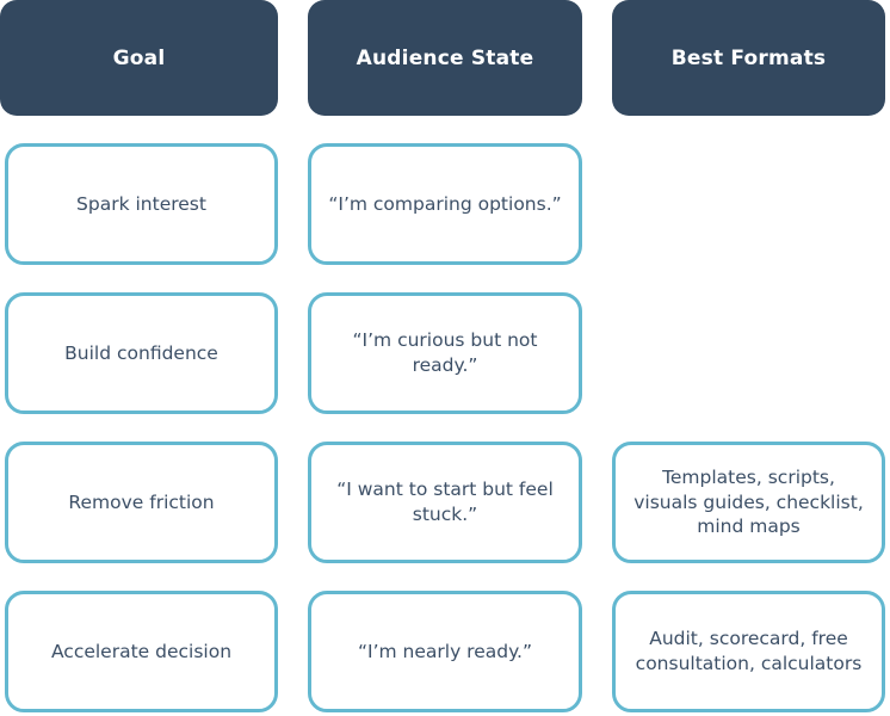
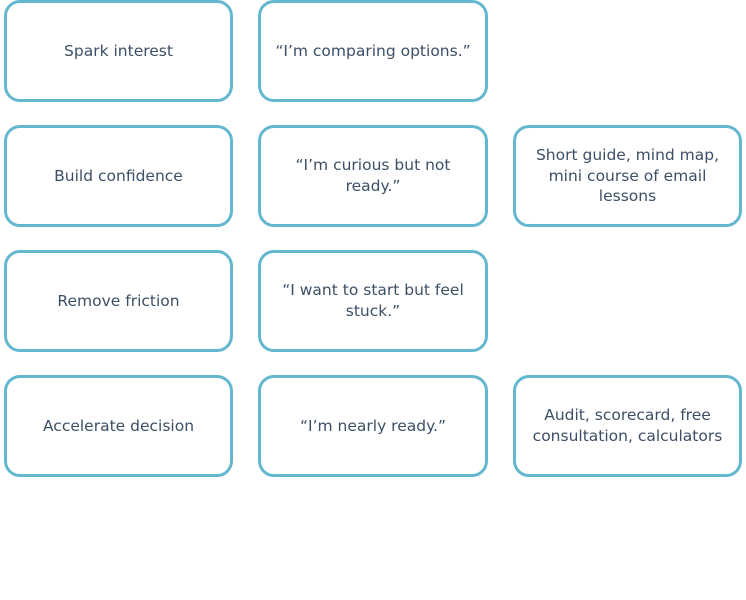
- Goal
- Audience State
- Best Formats
  Spark interest
  “I’m comparing options.”
  Build confidence
  “I’m curious but not ready.”
+ Short guide, mind map, mini course of email lessons
  Remove friction
  “I want to start but feel stuck.”
- Templates, scripts, visuals guides, checklist, mind maps
  Accelerate decision
  “I’m nearly ready.”
  Audit, scorecard, free consultation, calculators
